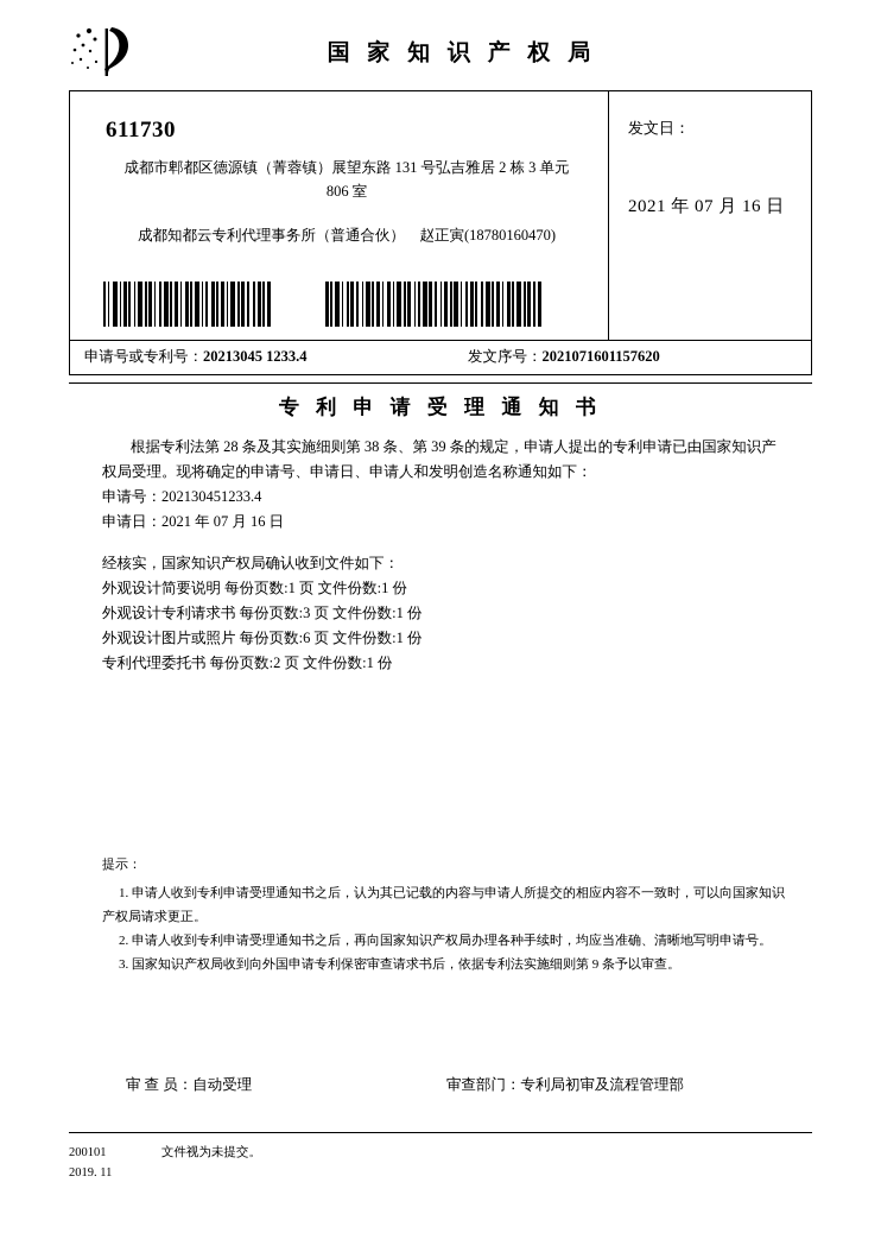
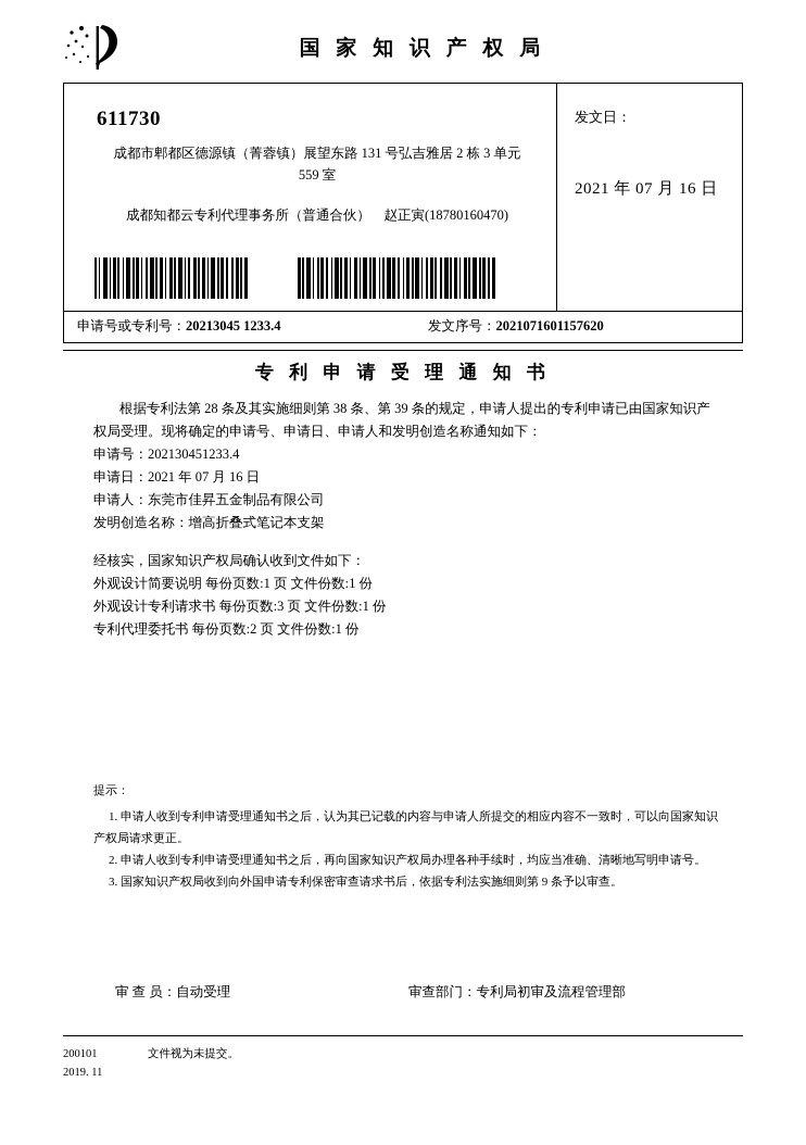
  国 家 知 识 产 权 局
  611730
  成都市郫都区德源镇（菁蓉镇）展望东路 131 号弘吉雅居 2 栋 3 单元
- 806 室
+ 559 室
  成都知都云专利代理事务所（普通合伙） 赵正寅(18780160470)
  发文日：
  2021 年 07 月 16 日
  申请号或专利号：20213045 1233.4
  发文序号：2021071601157620
  专 利 申 请 受 理 通 知 书
  根据专利法第 28 条及其实施细则第 38 条、第 39 条的规定，申请人提出的专利申请已由国家知识产权局受理。现将确定的申请号、申请日、申请人和发明创造名称通知如下：
  申请号：202130451233.4
  申请日：2021 年 07 月 16 日
+ 申请人：东莞市佳昇五金制品有限公司
+ 发明创造名称：增高折叠式笔记本支架
  经核实，国家知识产权局确认收到文件如下：
  外观设计简要说明 每份页数:1 页 文件份数:1 份
  外观设计专利请求书 每份页数:3 页 文件份数:1 份
- 外观设计图片或照片 每份页数:6 页 文件份数:1 份
  专利代理委托书 每份页数:2 页 文件份数:1 份
  提示：
  1. 申请人收到专利申请受理通知书之后，认为其已记载的内容与申请人所提交的相应内容不一致时，可以向国家知识产权局请求更正。
  2. 申请人收到专利申请受理通知书之后，再向国家知识产权局办理各种手续时，均应当准确、清晰地写明申请号。
  3. 国家知识产权局收到向外国申请专利保密审查请求书后，依据专利法实施细则第 9 条予以审查。
  审 查 员：自动受理
  审查部门：专利局初审及流程管理部
  200101
  2019. 11
  文件视为未提交。
